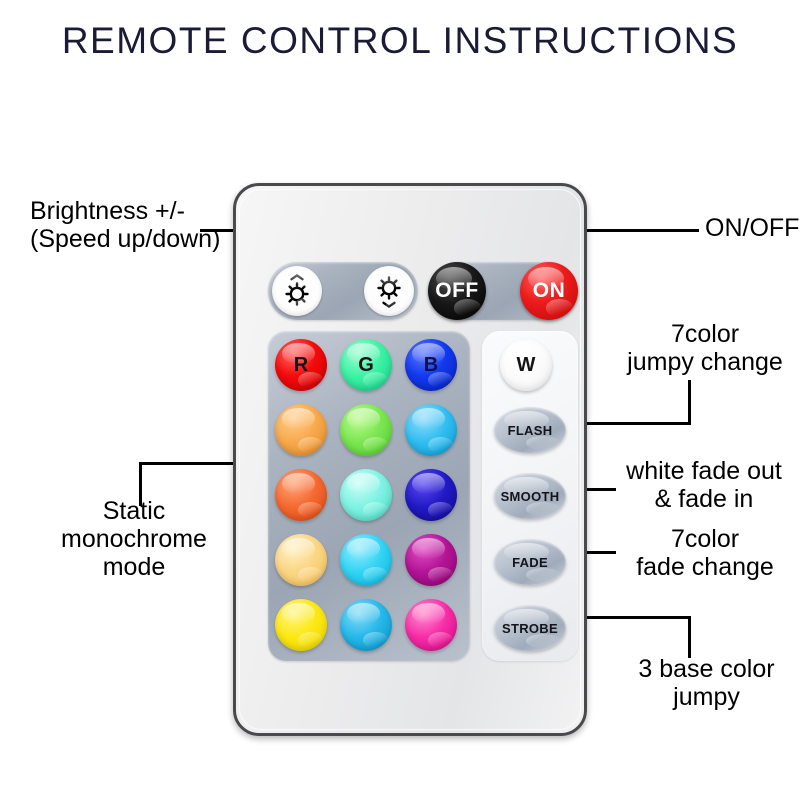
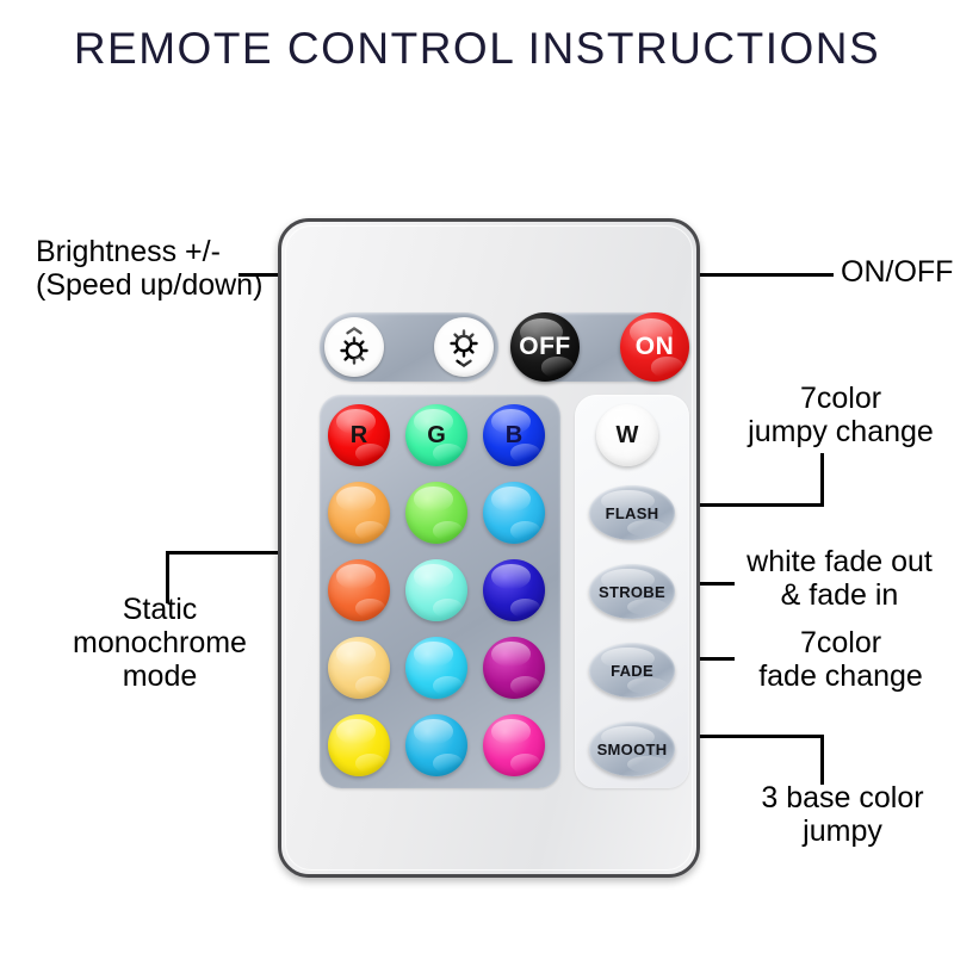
  REMOTE CONTROL INSTRUCTIONS
  Brightness +/-
  (Speed up/down)
  ON/OFF
  7color
  jumpy change
  white fade out
  & fade in
  7color
  fade change
  3 base color
  jumpy
  Static
  monochrome
  mode
  OFF
  ON
  R
  G
  B
  W
  FLASH
- SMOOTH
+ STROBE
  FADE
- STROBE
+ SMOOTH
